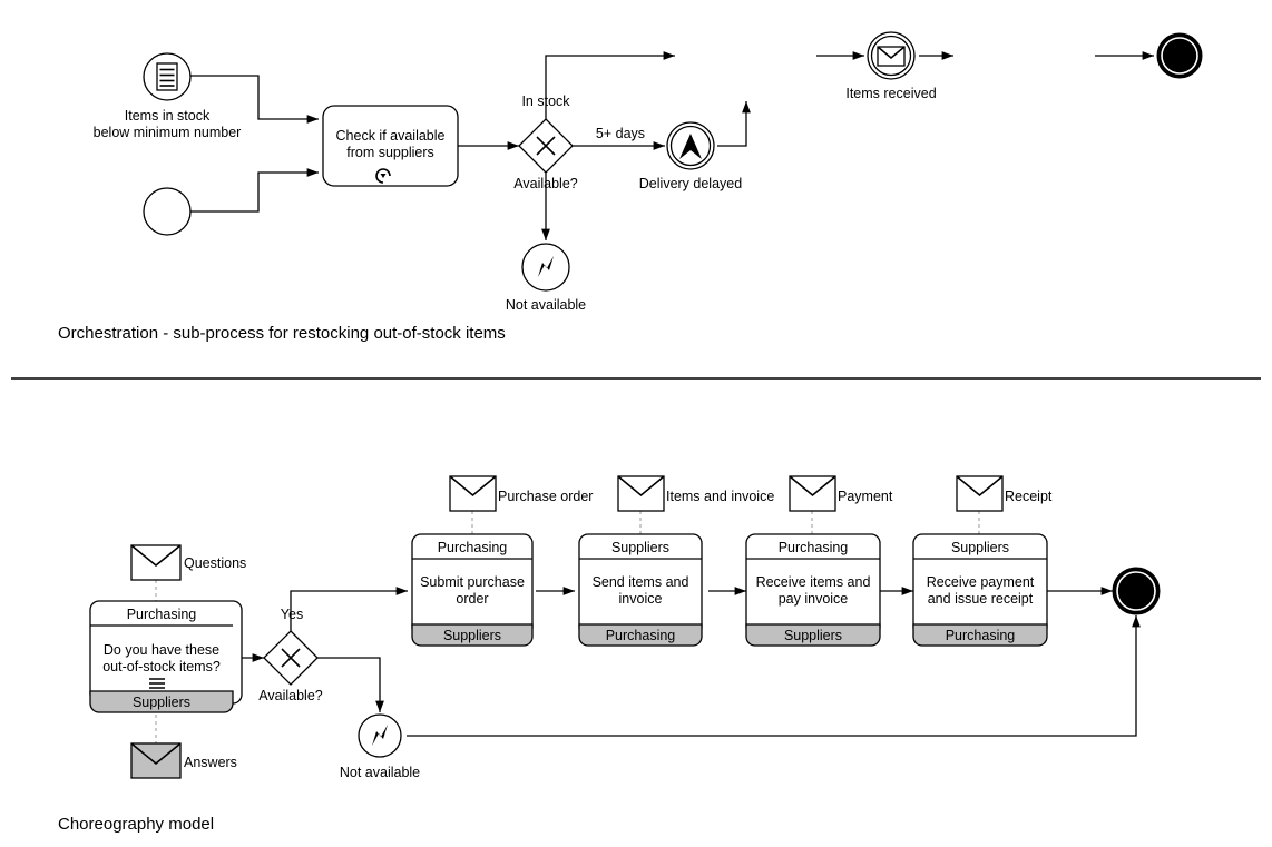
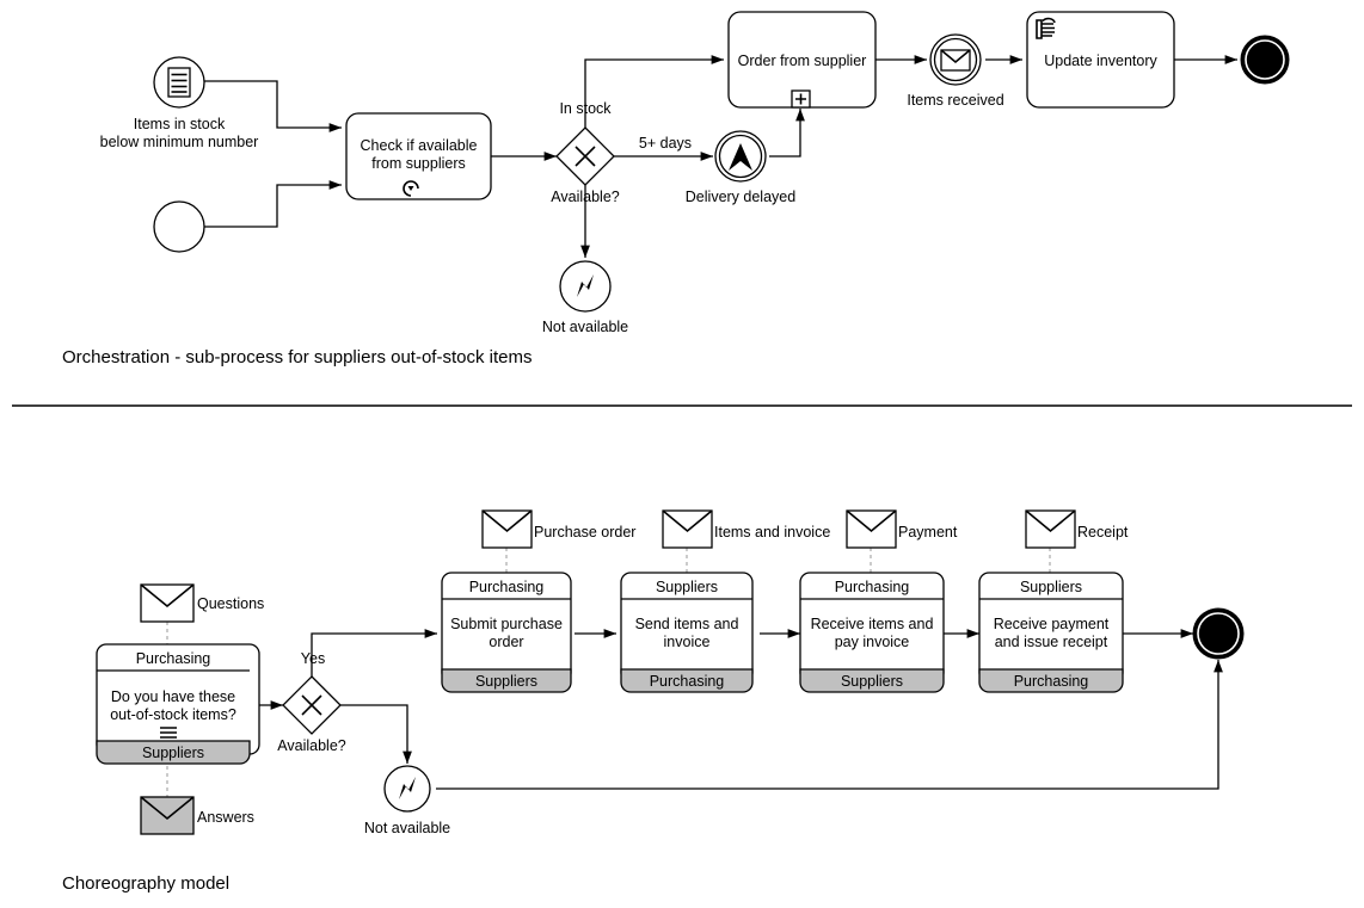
  Items in stock
  below minimum number
  Check if available
  from suppliers
  Available?
  In stock
  5+ days
  Delivery delayed
+ Order from supplier
  Items received
+ Update inventory
  Not available
- Orchestration - sub-process for restocking out-of-stock items
+ Orchestration - sub-process for suppliers out-of-stock items
  Questions
  Answers
  Purchasing
  Do you have these
  out-of-stock items?
  Suppliers
  Available?
  Yes
  Not available
  Purchase order
  Purchasing
  Submit purchase
  order
  Suppliers
  Items and invoice
  Suppliers
  Send items and
  invoice
  Purchasing
  Payment
  Purchasing
  Receive items and
  pay invoice
  Suppliers
  Receipt
  Suppliers
  Receive payment
  and issue receipt
  Purchasing
  Choreography model
